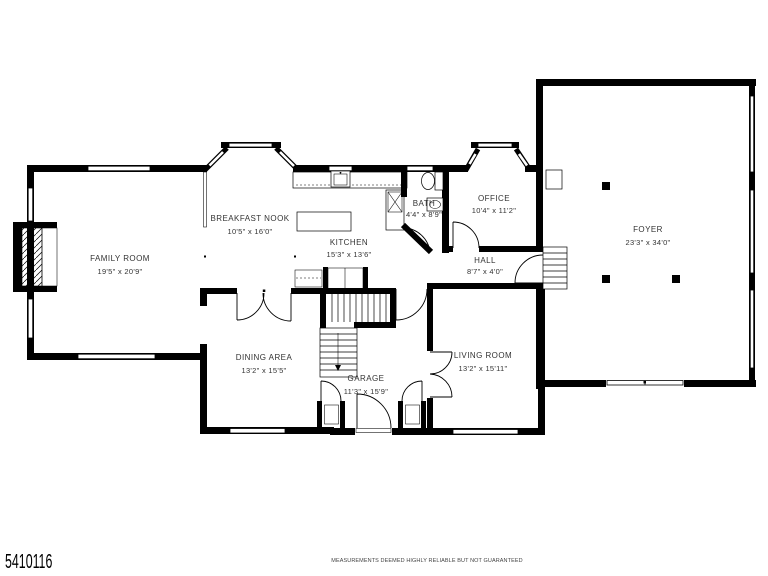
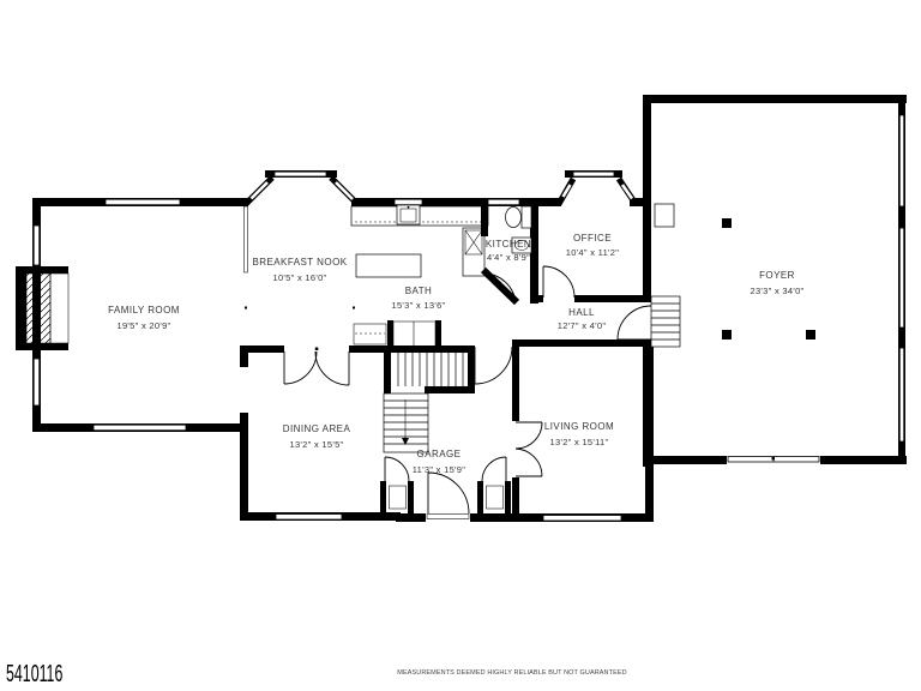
  FAMILY ROOM
  19'5" x 20'9"
  BREAKFAST NOOK
  10'5" x 16'0"
- KITCHEN
+ BATH
  15'3" x 13'6"
- BATH
+ KITCHEN
  4'4" x 8'9"
  OFFICE
  10'4" x 11'2"
  HALL
- 8'7" x 4'0"
+ 12'7" x 4'0"
  FOYER
  23'3" x 34'0"
  DINING AREA
  13'2" x 15'5"
  GARAGE
  11'3" x 15'9"
  LIVING ROOM
  13'2" x 15'11"
  5410116
